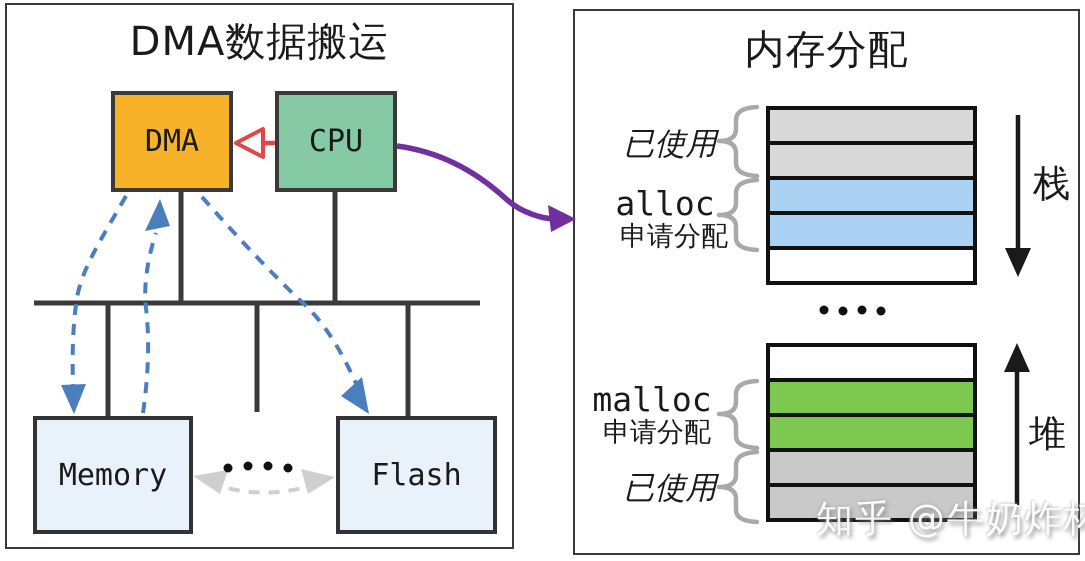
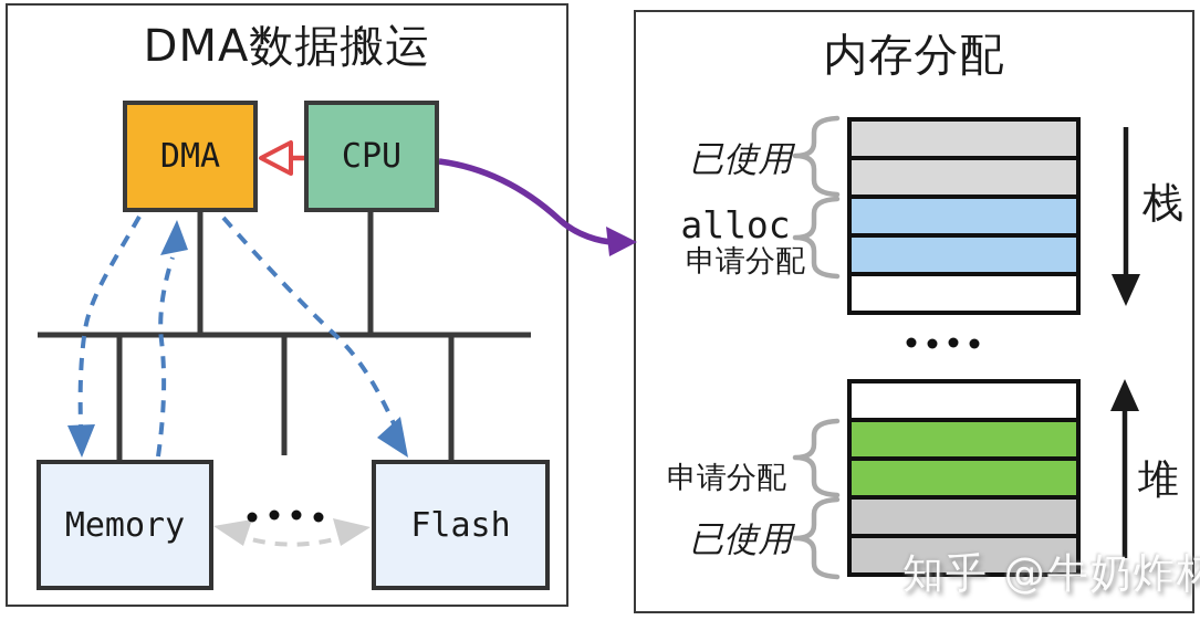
  DMA数据搬运
  DMA
  CPU
  Memory
  Flash
  内存分配
  已使用
  alloc
  申请分配
  栈
- malloc
  申请分配
  已使用
  堆
  知乎 @牛奶炸杯
